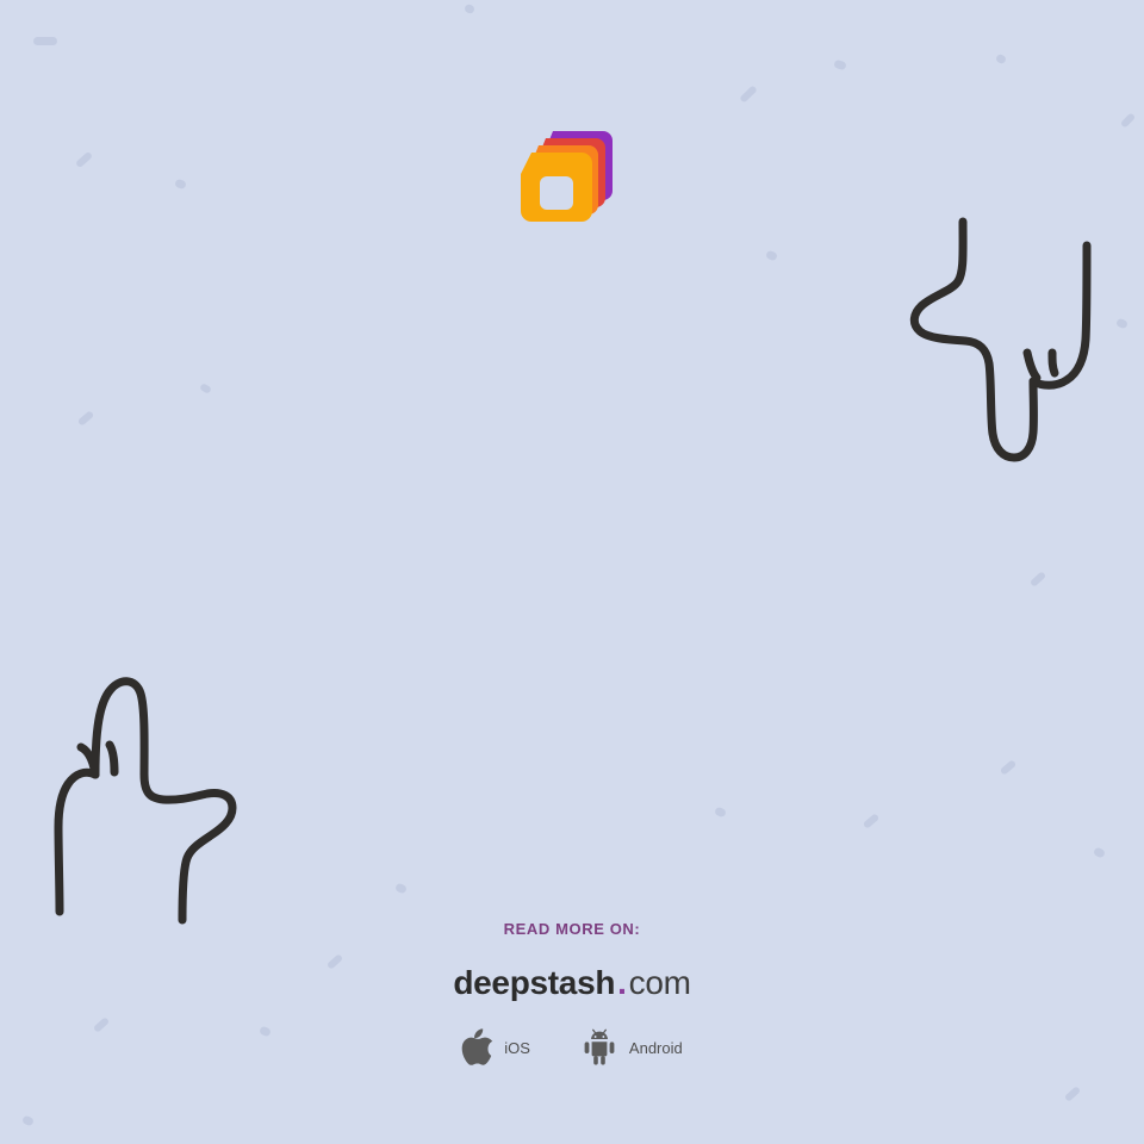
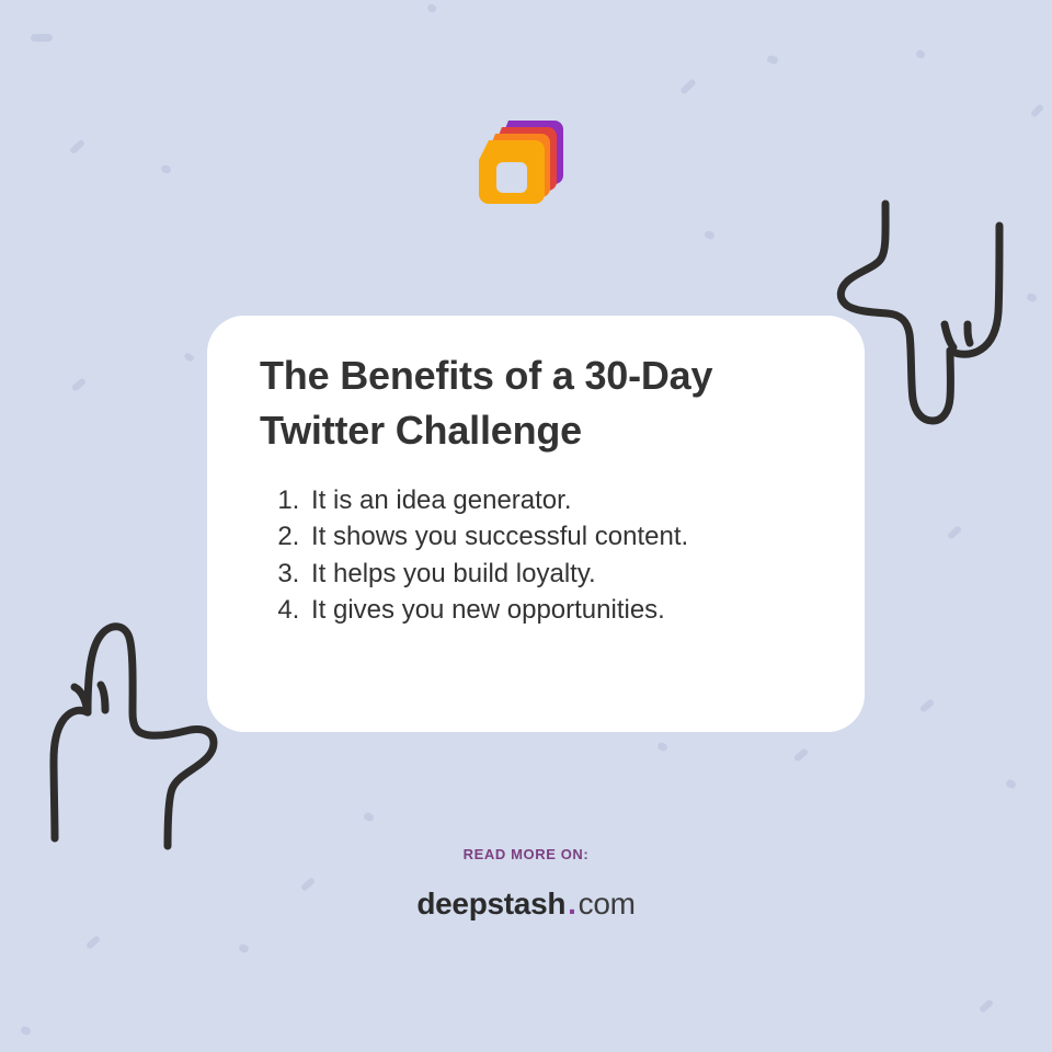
+ The Benefits of a 30-Day Twitter Challenge
+ It is an idea generator.
+ It shows you successful content.
+ It helps you build loyalty.
+ It gives you new opportunities.
  READ MORE ON:
  deepstash.com
- iOS
- Android
